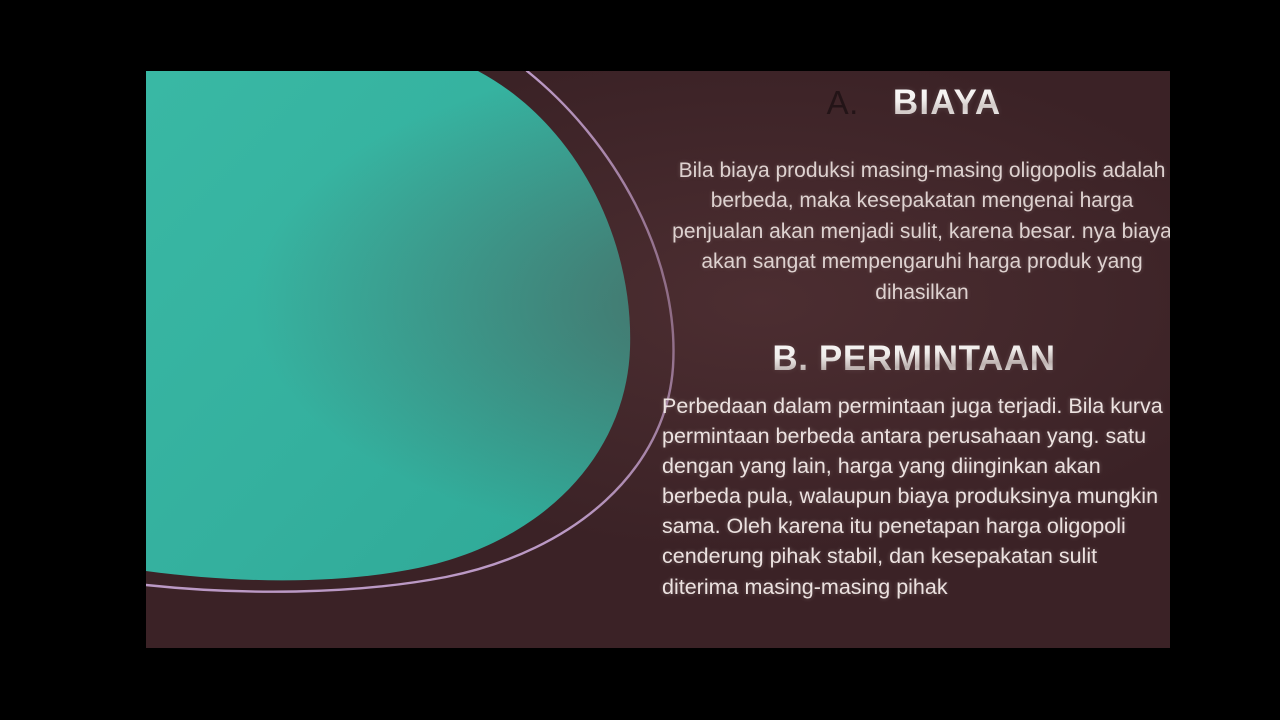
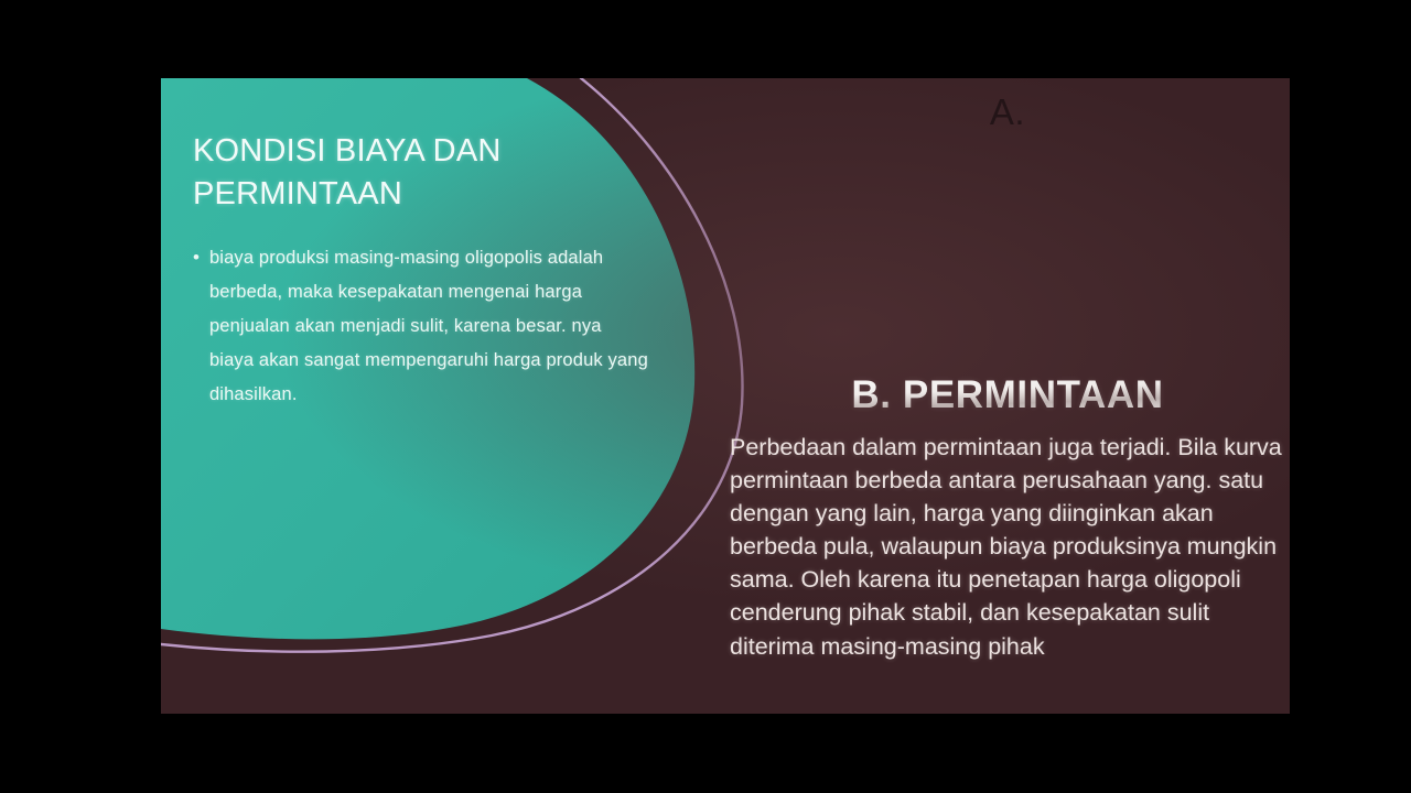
+ KONDISI BIAYA DAN
+ PERMINTAAN
+ •
+ biaya produksi masing-masing oligopolis adalah berbeda, maka kesepakatan mengenai harga penjualan akan menjadi sulit, karena besar. nya biaya akan sangat mempengaruhi harga produk yang dihasilkan.
  A.
- BIAYA
- Bila biaya produksi masing-masing oligopolis adalah berbeda, maka kesepakatan mengenai harga penjualan akan menjadi sulit, karena besar. nya biaya akan sangat mempengaruhi harga produk yang dihasilkan
  B. PERMINTAAN
  Perbedaan dalam permintaan juga terjadi. Bila kurva permintaan berbeda antara perusahaan yang. satu dengan yang lain, harga yang diinginkan akan berbeda pula, walaupun biaya produksinya mungkin sama. Oleh karena itu penetapan harga oligopoli cenderung pihak stabil, dan kesepakatan sulit diterima masing-masing pihak
